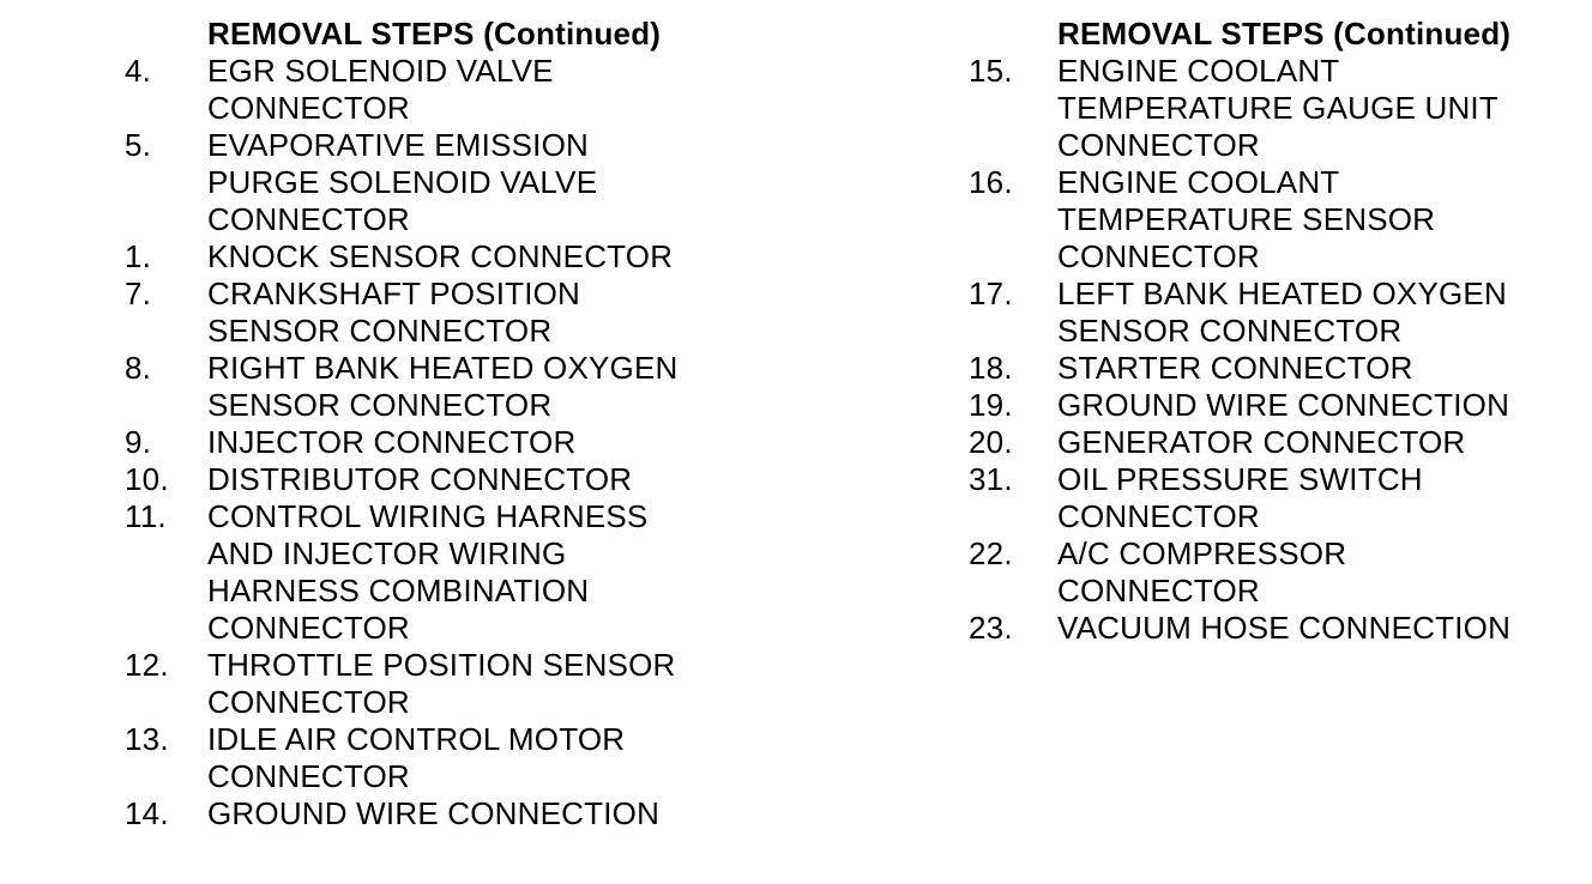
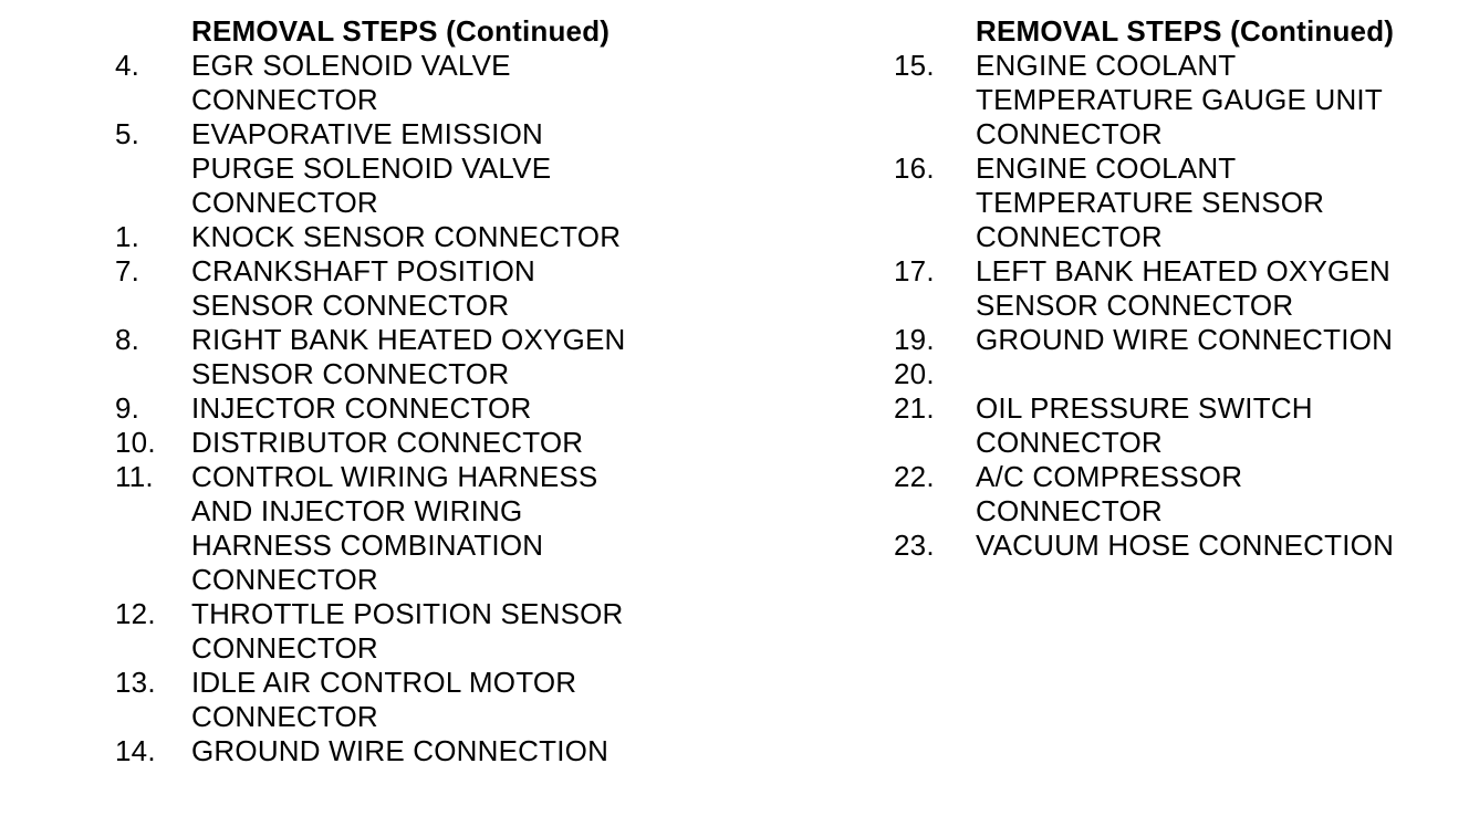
  REMOVAL STEPS (Continued)
  4.
  EGR SOLENOID VALVE
  CONNECTOR
  5.
  EVAPORATIVE EMISSION
  PURGE SOLENOID VALVE
  CONNECTOR
  1.
  KNOCK SENSOR CONNECTOR
  7.
  CRANKSHAFT POSITION
  SENSOR CONNECTOR
  8.
  RIGHT BANK HEATED OXYGEN
  SENSOR CONNECTOR
  9.
  INJECTOR CONNECTOR
  10.
  DISTRIBUTOR CONNECTOR
  11.
  CONTROL WIRING HARNESS
  AND INJECTOR WIRING
  HARNESS COMBINATION
  CONNECTOR
  12.
  THROTTLE POSITION SENSOR
  CONNECTOR
  13.
  IDLE AIR CONTROL MOTOR
  CONNECTOR
  14.
  GROUND WIRE CONNECTION
  REMOVAL STEPS (Continued)
  15.
  ENGINE COOLANT
  TEMPERATURE GAUGE UNIT
  CONNECTOR
  16.
  ENGINE COOLANT
  TEMPERATURE SENSOR
  CONNECTOR
  17.
  LEFT BANK HEATED OXYGEN
  SENSOR CONNECTOR
- 18.
- STARTER CONNECTOR
  19.
  GROUND WIRE CONNECTION
  20.
- GENERATOR CONNECTOR
- 31.
+ 21.
  OIL PRESSURE SWITCH
  CONNECTOR
  22.
  A/C COMPRESSOR
  CONNECTOR
  23.
  VACUUM HOSE CONNECTION
